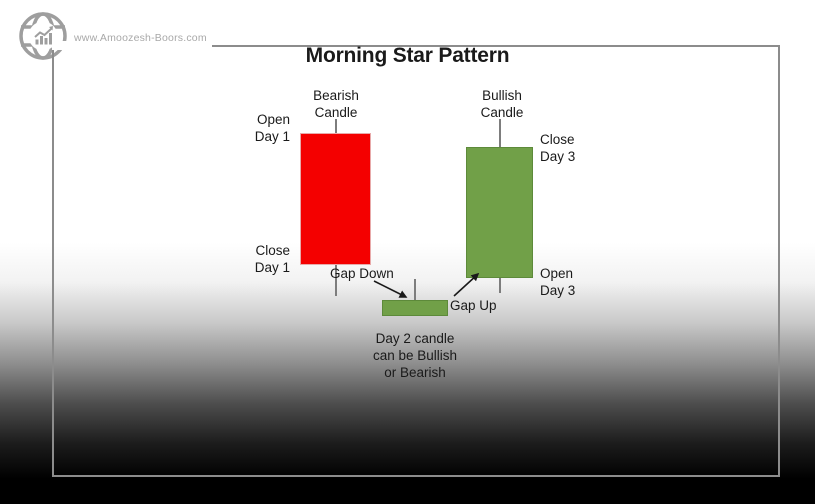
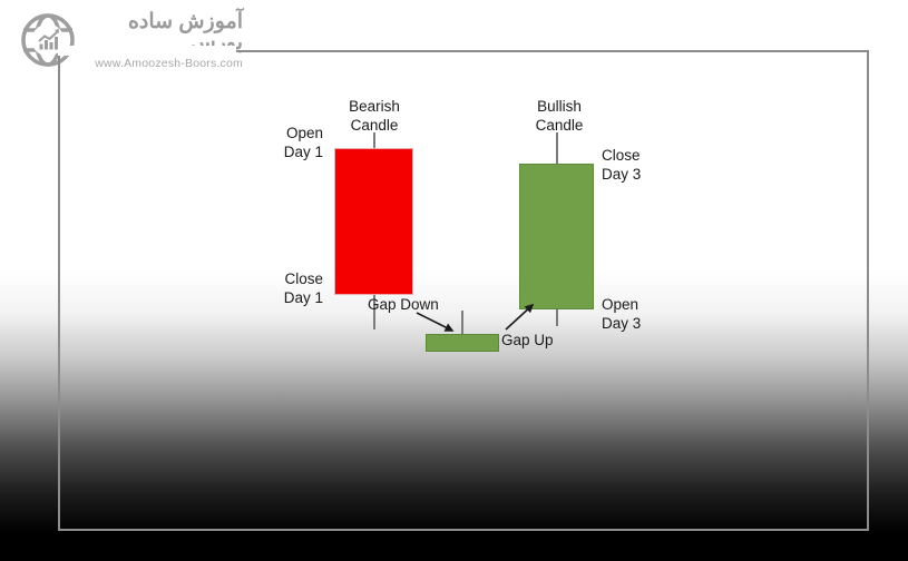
+ آموزش ساده بورس
  www.Amoozesh-Boors.com
- Morning Star Pattern
  Bearish
  Candle
  Open
  Day 1
  Close
  Day 1
  Gap Down
- Day 2 candle
- can be Bullish
- or Bearish
  Gap Up
  Bullish
  Candle
  Close
  Day 3
  Open
  Day 3
